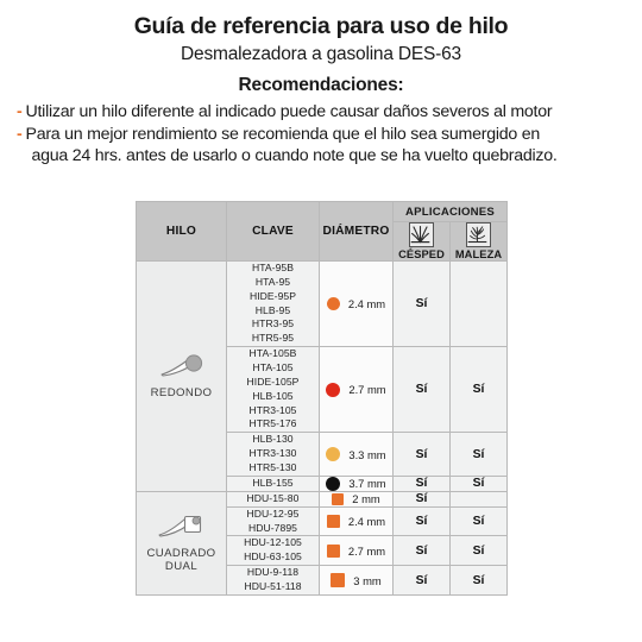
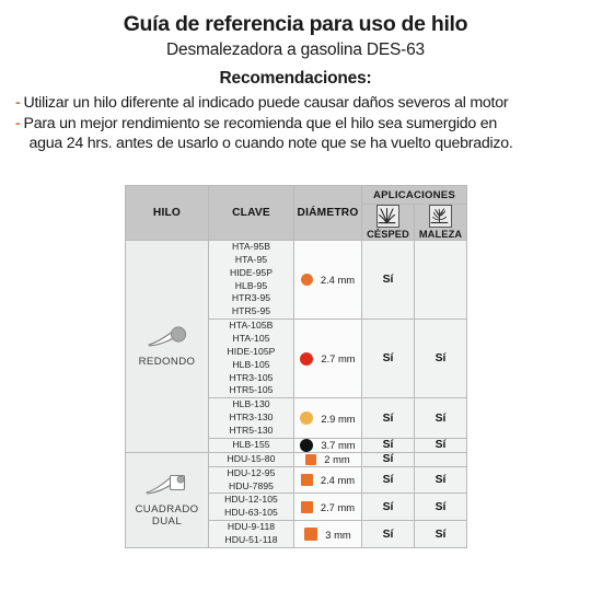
  Guía de referencia para uso de hilo
  Desmalezadora a gasolina DES-63
  Recomendaciones:
  -
  Utilizar un hilo diferente al indicado puede causar daños severos al motor
  -
  Para un mejor rendimiento se recomienda que el hilo sea sumergido en
  agua 24 hrs. antes de usarlo o cuando note que se ha vuelto quebradizo.
  HILO	CLAVE	DIÁMETRO	APLICACIONES
  CÉSPED	MALEZA
  REDONDO	HTA-95B HTA-95 HIDE-95P HLB-95 HTR3-95 HTR5-95	2.4 mm	Sí
- HTA-105B HTA-105 HIDE-105P HLB-105 HTR3-105 HTR5-176	2.7 mm	Sí	Sí
+ HTA-105B HTA-105 HIDE-105P HLB-105 HTR3-105 HTR5-105	2.7 mm	Sí	Sí
- HLB-130 HTR3-130 HTR5-130	3.3 mm	Sí	Sí
+ HLB-130 HTR3-130 HTR5-130	2.9 mm	Sí	Sí
  HLB-155	3.7 mm	Sí	Sí
  CUADRADO DUAL	HDU-15-80	2 mm	Sí
  HDU-12-95 HDU-7895	2.4 mm	Sí	Sí
  HDU-12-105 HDU-63-105	2.7 mm	Sí	Sí
  HDU-9-118 HDU-51-118	3 mm	Sí	Sí
